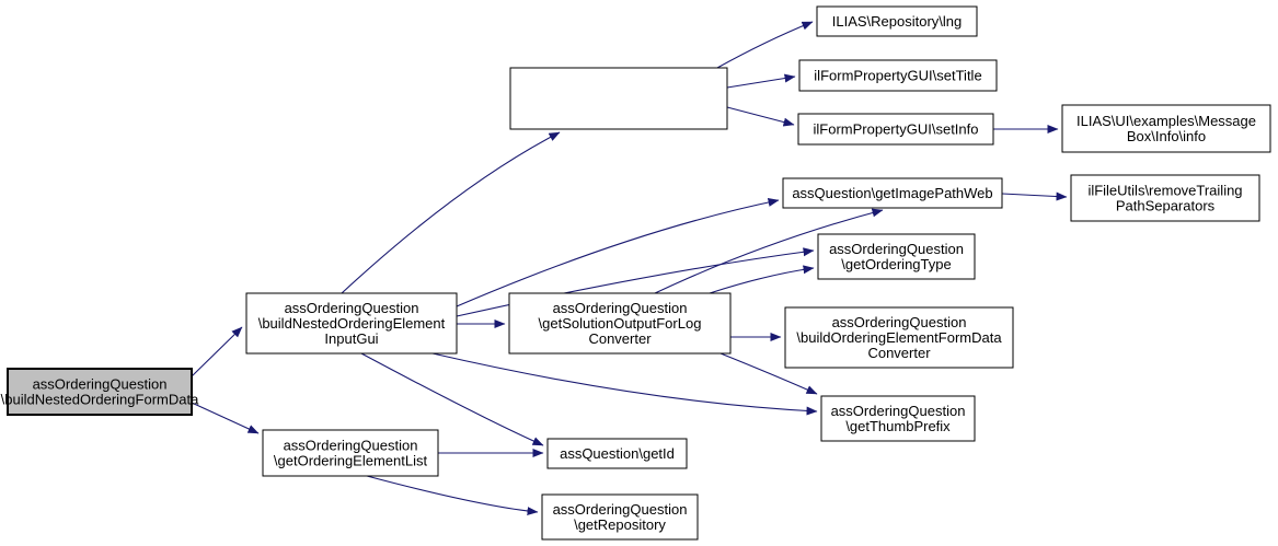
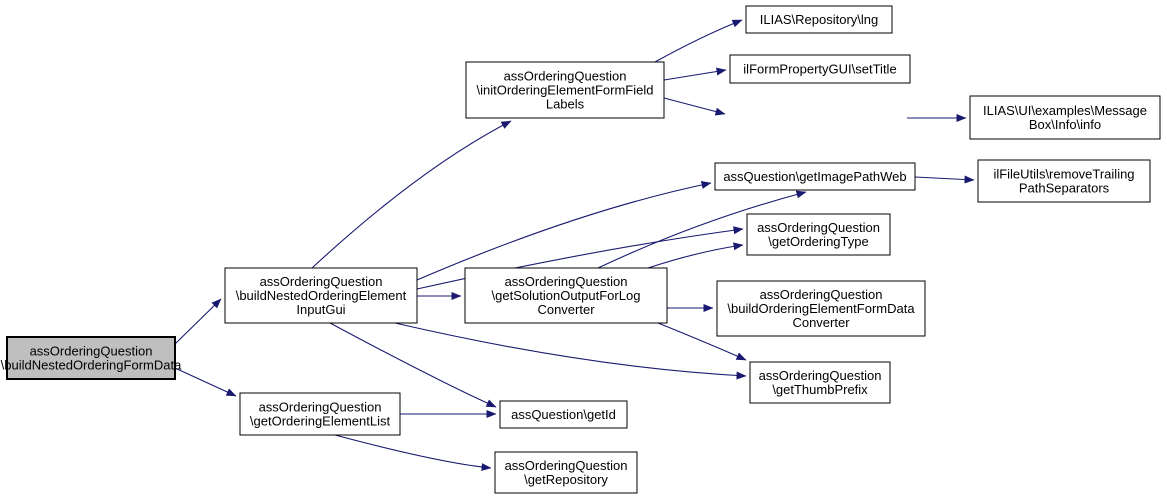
  assOrderingQuestion \buildNestedOrderingFormData
  assOrderingQuestion \buildNestedOrderingElement InputGui
  assOrderingQuestion \getOrderingElementList
+ assOrderingQuestion \initOrderingElementFormField Labels
  assOrderingQuestion \getSolutionOutputForLog Converter
  assQuestion\getId
  assOrderingQuestion \getRepository
  ILIAS\Repository\lng
  ilFormPropertyGUI\setTitle
- ilFormPropertyGUI\setInfo
  assQuestion\getImagePathWeb
  assOrderingQuestion \getOrderingType
  assOrderingQuestion \buildOrderingElementFormData Converter
  assOrderingQuestion \getThumbPrefix
  ILIAS\UI\examples\Message Box\Info\info
  ilFileUtils\removeTrailing PathSeparators
